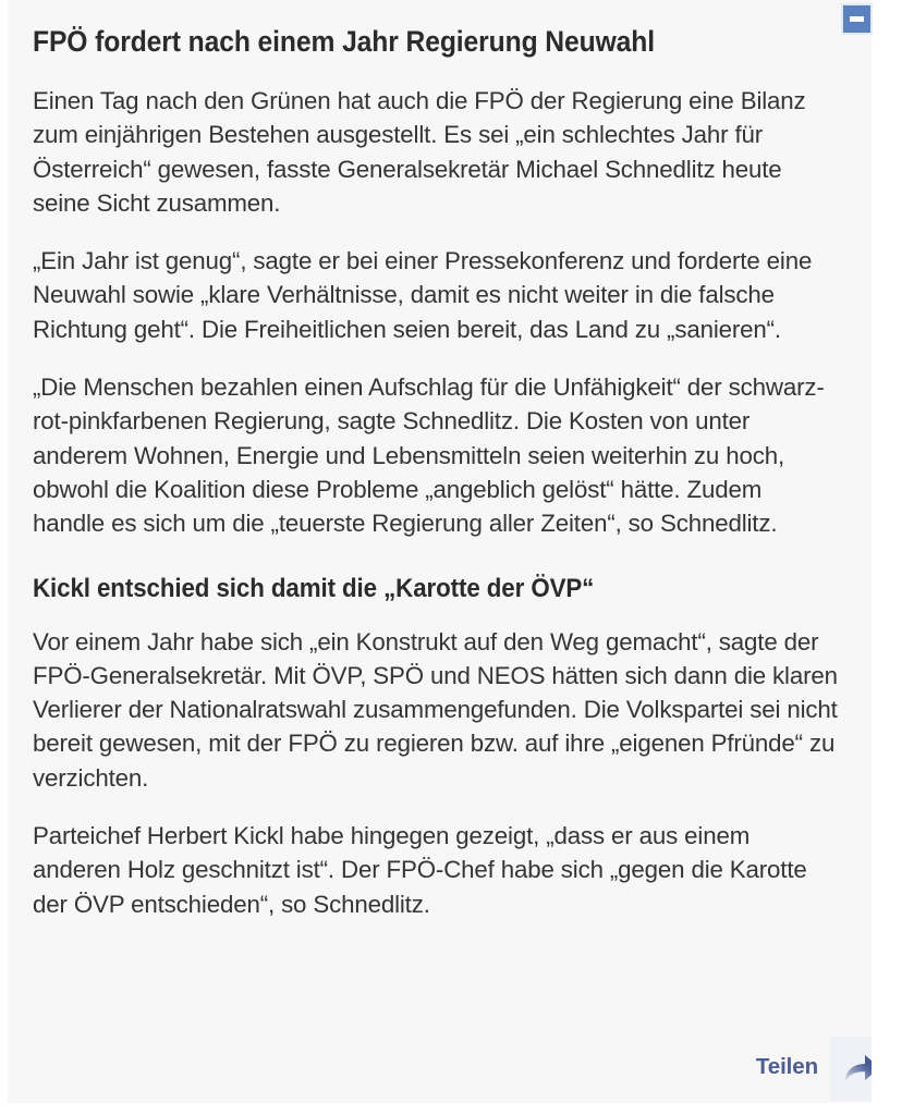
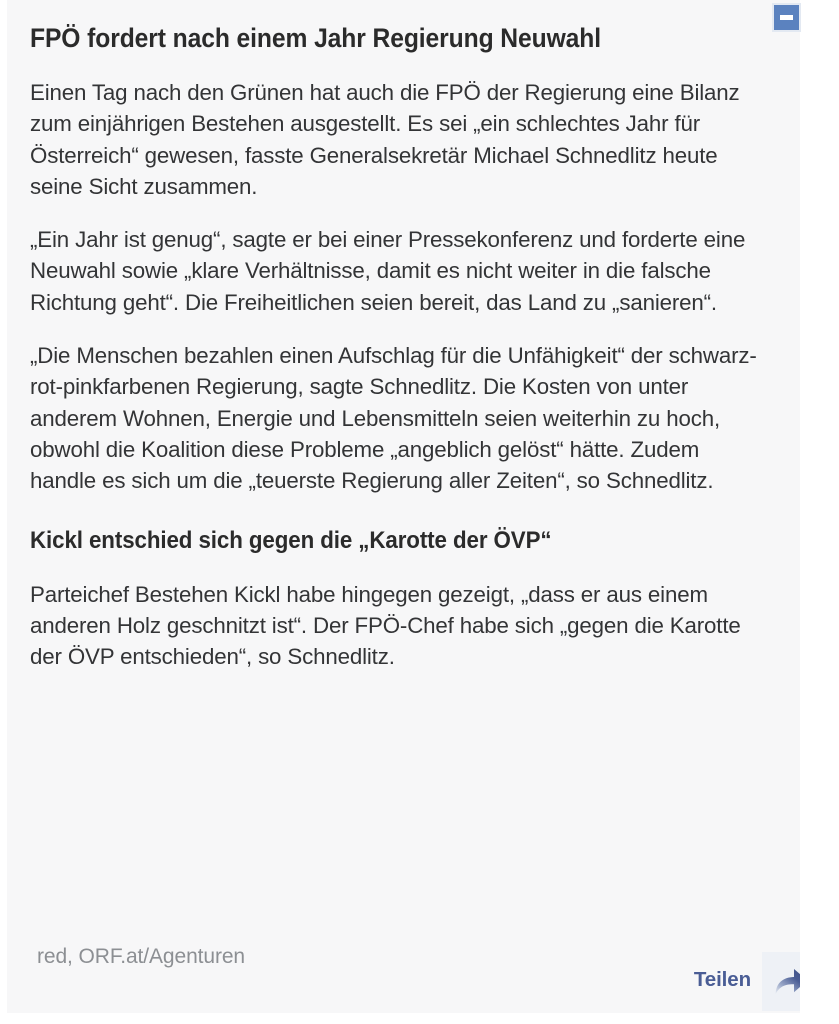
  FPÖ fordert nach einem Jahr Regierung Neuwahl
  Einen Tag nach den Grünen hat auch die FPÖ der Regierung eine Bilanz zum einjährigen Bestehen ausgestellt. Es sei „ein schlechtes Jahr für Österreich“ gewesen, fasste Generalsekretär Michael Schnedlitz heute seine Sicht zusammen.
  „Ein Jahr ist genug“, sagte er bei einer Pressekonferenz und forderte eine Neuwahl sowie „klare Verhältnisse, damit es nicht weiter in die falsche Richtung geht“. Die Freiheitlichen seien bereit, das Land zu „sanieren“.
  „Die Menschen bezahlen einen Aufschlag für die Unfähigkeit“ der schwarz-rot-pinkfarbenen Regierung, sagte Schnedlitz. Die Kosten von unter anderem Wohnen, Energie und Lebensmitteln seien weiterhin zu hoch, obwohl die Koalition diese Probleme „angeblich gelöst“ hätte. Zudem handle es sich um die „teuerste Regierung aller Zeiten“, so Schnedlitz.
- Kickl entschied sich damit die „Karotte der ÖVP“
+ Kickl entschied sich gegen die „Karotte der ÖVP“
- Vor einem Jahr habe sich „ein Konstrukt auf den Weg gemacht“, sagte der FPÖ-Generalsekretär. Mit ÖVP, SPÖ und NEOS hätten sich dann die klaren Verlierer der Nationalratswahl zusammengefunden. Die Volkspartei sei nicht bereit gewesen, mit der FPÖ zu regieren bzw. auf ihre „eigenen Pfründe“ zu verzichten.
- Parteichef Herbert Kickl habe hingegen gezeigt, „dass er aus einem anderen Holz geschnitzt ist“. Der FPÖ-Chef habe sich „gegen die Karotte der ÖVP entschieden“, so Schnedlitz.
+ Parteichef Bestehen Kickl habe hingegen gezeigt, „dass er aus einem anderen Holz geschnitzt ist“. Der FPÖ-Chef habe sich „gegen die Karotte der ÖVP entschieden“, so Schnedlitz.
+ red, ORF.at/Agenturen
  Teilen
